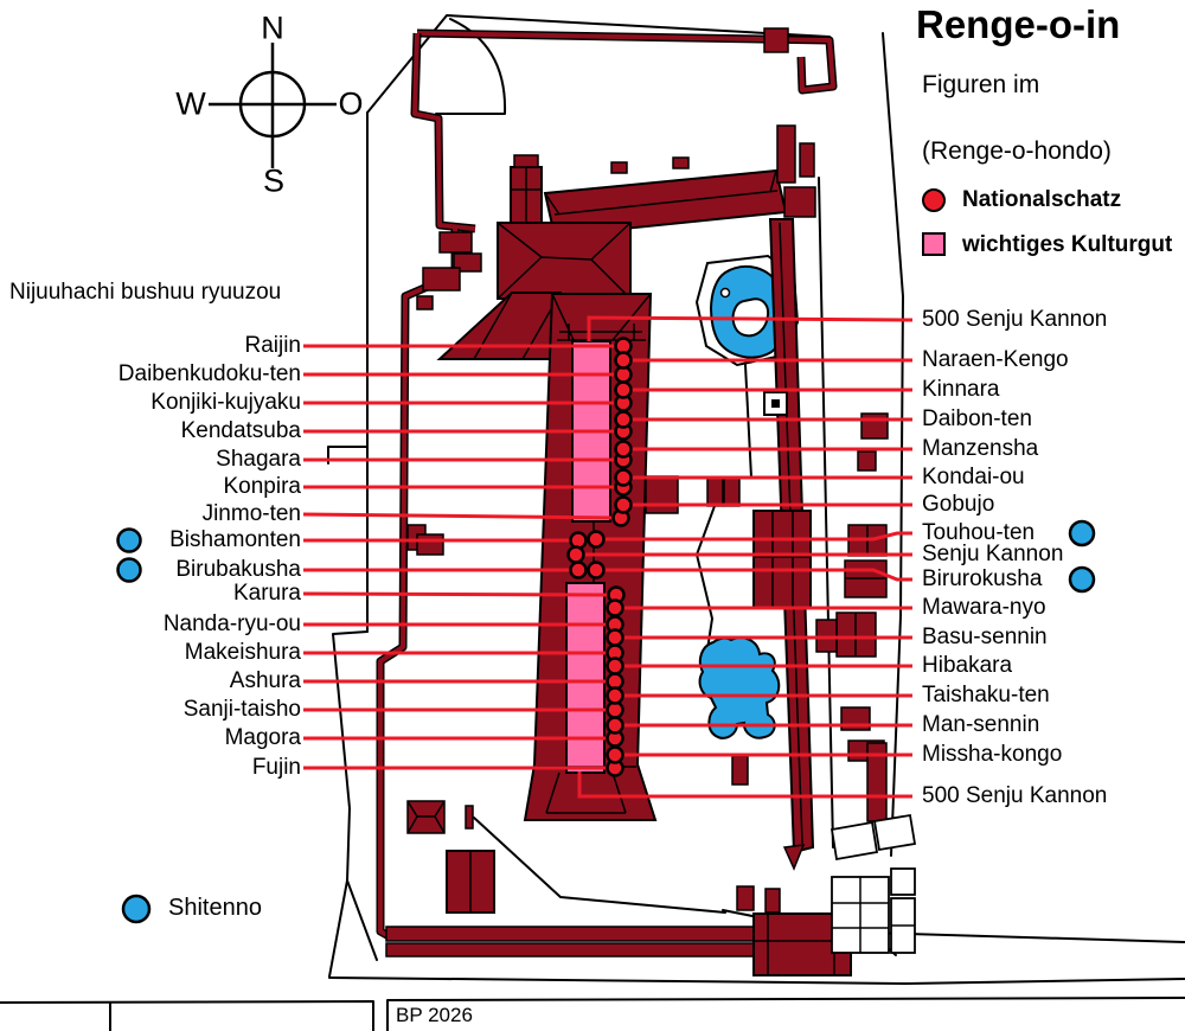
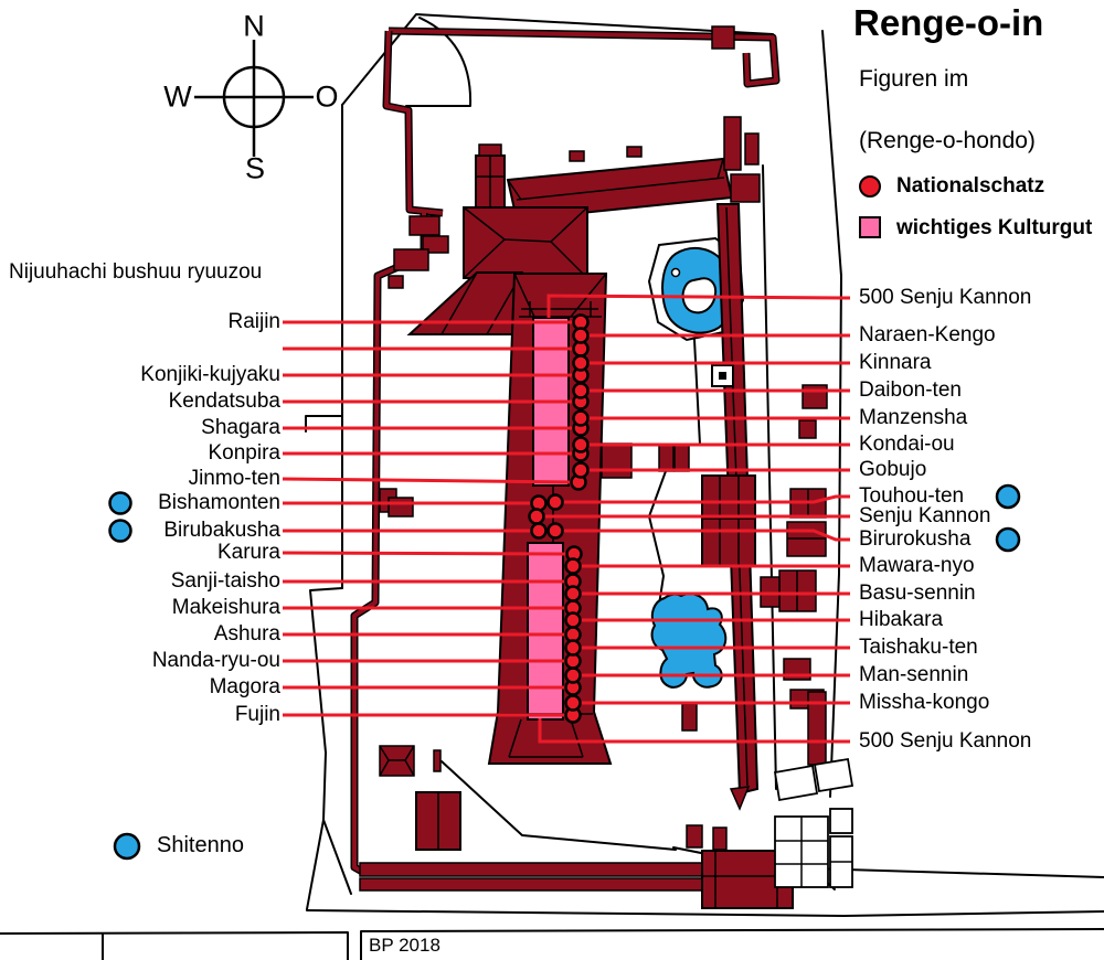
  Renge-o-in
  Figuren im
  (Renge-o-hondo)
  Nationalschatz
  wichtiges Kulturgut
  N
  S
  W
  O
  Nijuuhachi bushuu ryuuzou
  Shitenno
- BP 2026
+ BP 2018
  Raijin
- Daibenkudoku-ten
  Konjiki-kujyaku
  Kendatsuba
  Shagara
  Konpira
  Jinmo-ten
  Bishamonten
  Birubakusha
  Karura
- Nanda-ryu-ou
+ Sanji-taisho
  Makeishura
  Ashura
- Sanji-taisho
+ Nanda-ryu-ou
  Magora
  Fujin
  500 Senju Kannon
  Naraen-Kengo
  Kinnara
  Daibon-ten
  Manzensha
  Kondai-ou
  Gobujo
  Touhou-ten
  Senju Kannon
  Birurokusha
  Mawara-nyo
  Basu-sennin
  Hibakara
  Taishaku-ten
  Man-sennin
  Missha-kongo
  500 Senju Kannon
